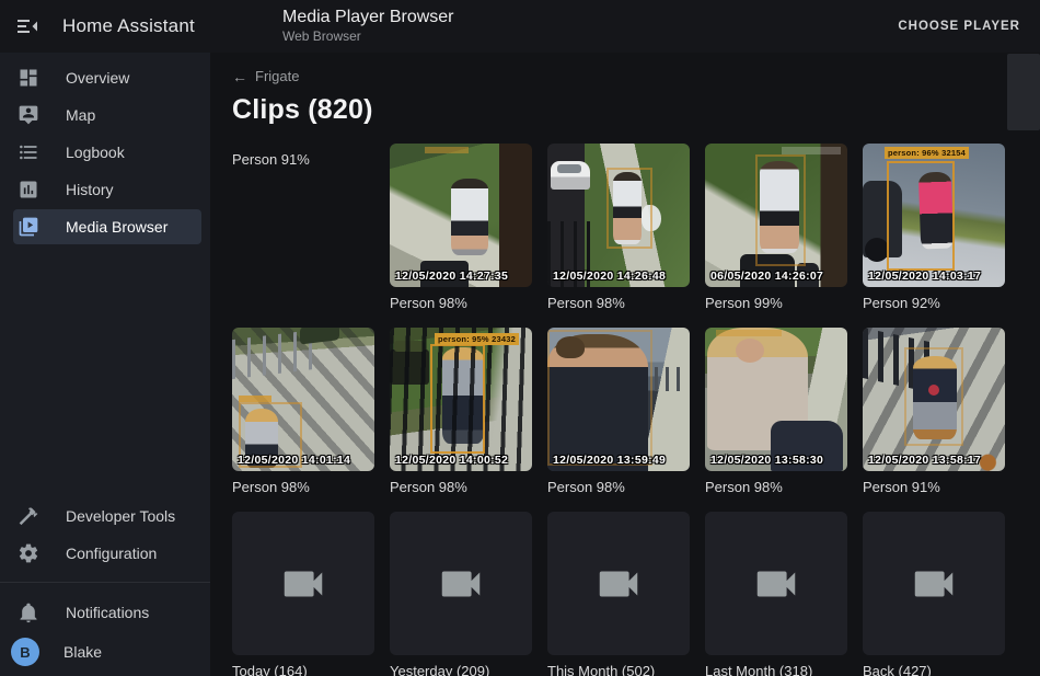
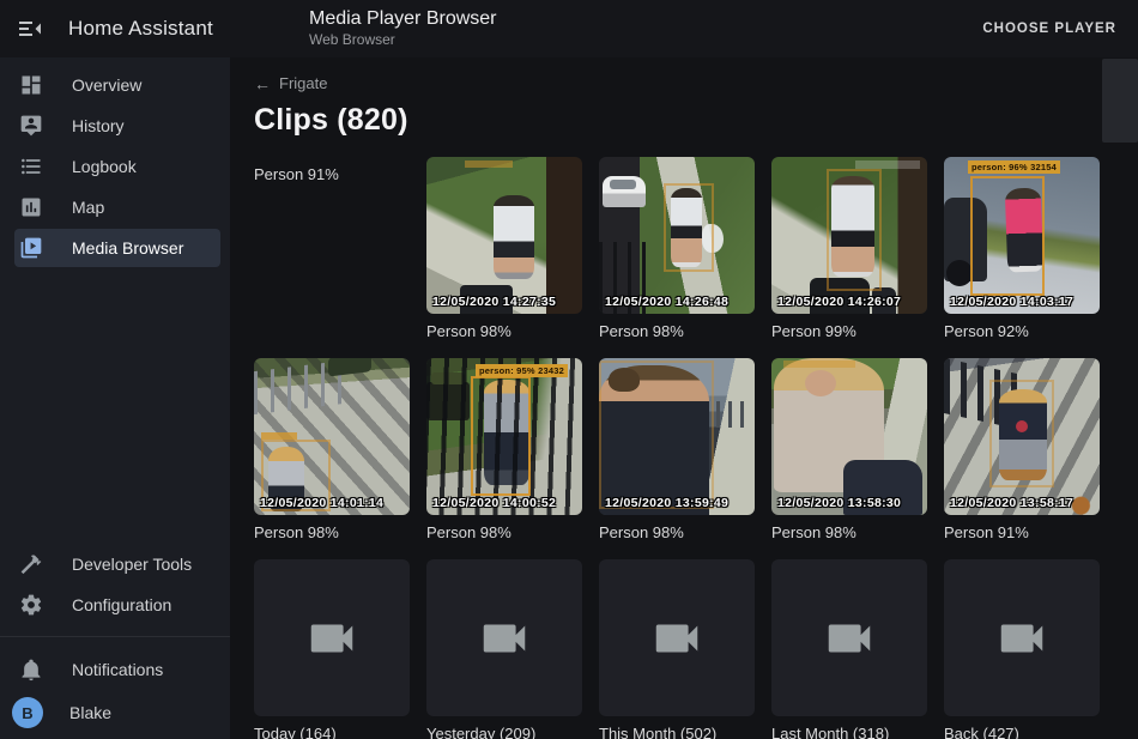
  Home Assistant
  Media Player Browser
  Web Browser
  CHOOSE PLAYER
  Overview
- Map
+ History
  Logbook
- History
+ Map
  Media Browser
  Developer Tools
  Configuration
  Notifications
  B
  Blake
  ←
  Frigate
  Clips (820)
  Person 91%
  12/05/2020 14:27:35
  Person 98%
  12/05/2020 14:26:48
  Person 98%
- 06/05/2020 14:26:07
+ 12/05/2020 14:26:07
  Person 99%
  person: 96% 32154
  12/05/2020 14:03:17
  Person 92%
  12/05/2020 14:01:14
  Person 98%
  person: 95% 23432
  12/05/2020 14:00:52
  Person 98%
  12/05/2020 13:59:49
  Person 98%
  12/05/2020 13:58:30
  Person 98%
  12/05/2020 13:58:17
  Person 91%
  Today (164)
  Yesterday (209)
  This Month (502)
  Last Month (318)
  Back (427)
